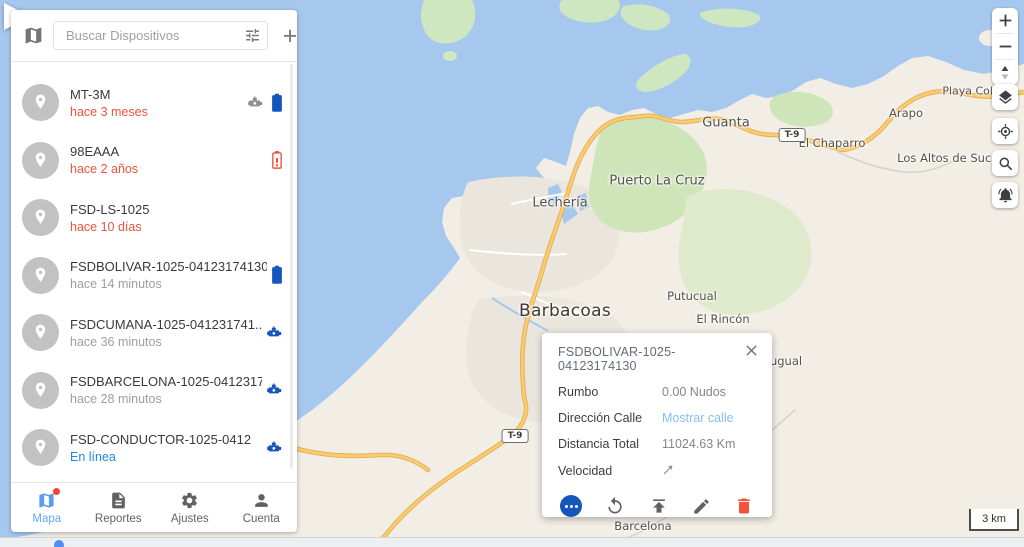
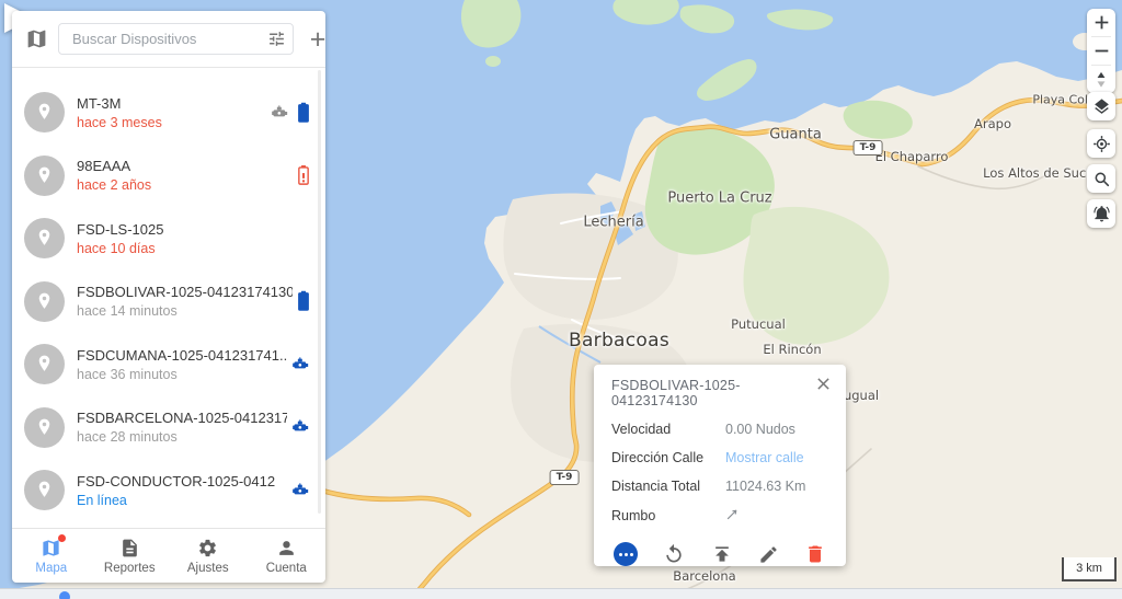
  Guanta
  El Chaparro
  Arapo
  Playa Co
  Los Altos de Suc
  Puerto La Cruz
  Lechería
  Barbacoas
  Putucual
  El Rincón
  ugual
  Barcelona
  T-9
  T-9
  3 km
  Buscar Dispositivos
  +
  MT-3M
  hace 3 meses
  98EAAA
  hace 2 años
  FSD-LS-1025
  hace 10 días
  FSDBOLIVAR-1025-04123174130
  hace 14 minutos
  FSDCUMANA-1025-041231741..
  hace 36 minutos
  FSDBARCELONA-1025-0412317
  hace 28 minutos
  FSD-CONDUCTOR-1025-0412
  En línea
  Mapa
  Reportes
  Ajustes
  Cuenta
  FSDBOLIVAR-1025-04123174130
- Rumbo
+ Velocidad
  0.00 Nudos
  Dirección Calle
  Mostrar calle
  Distancia Total
  11024.63 Km
- Velocidad
+ Rumbo
